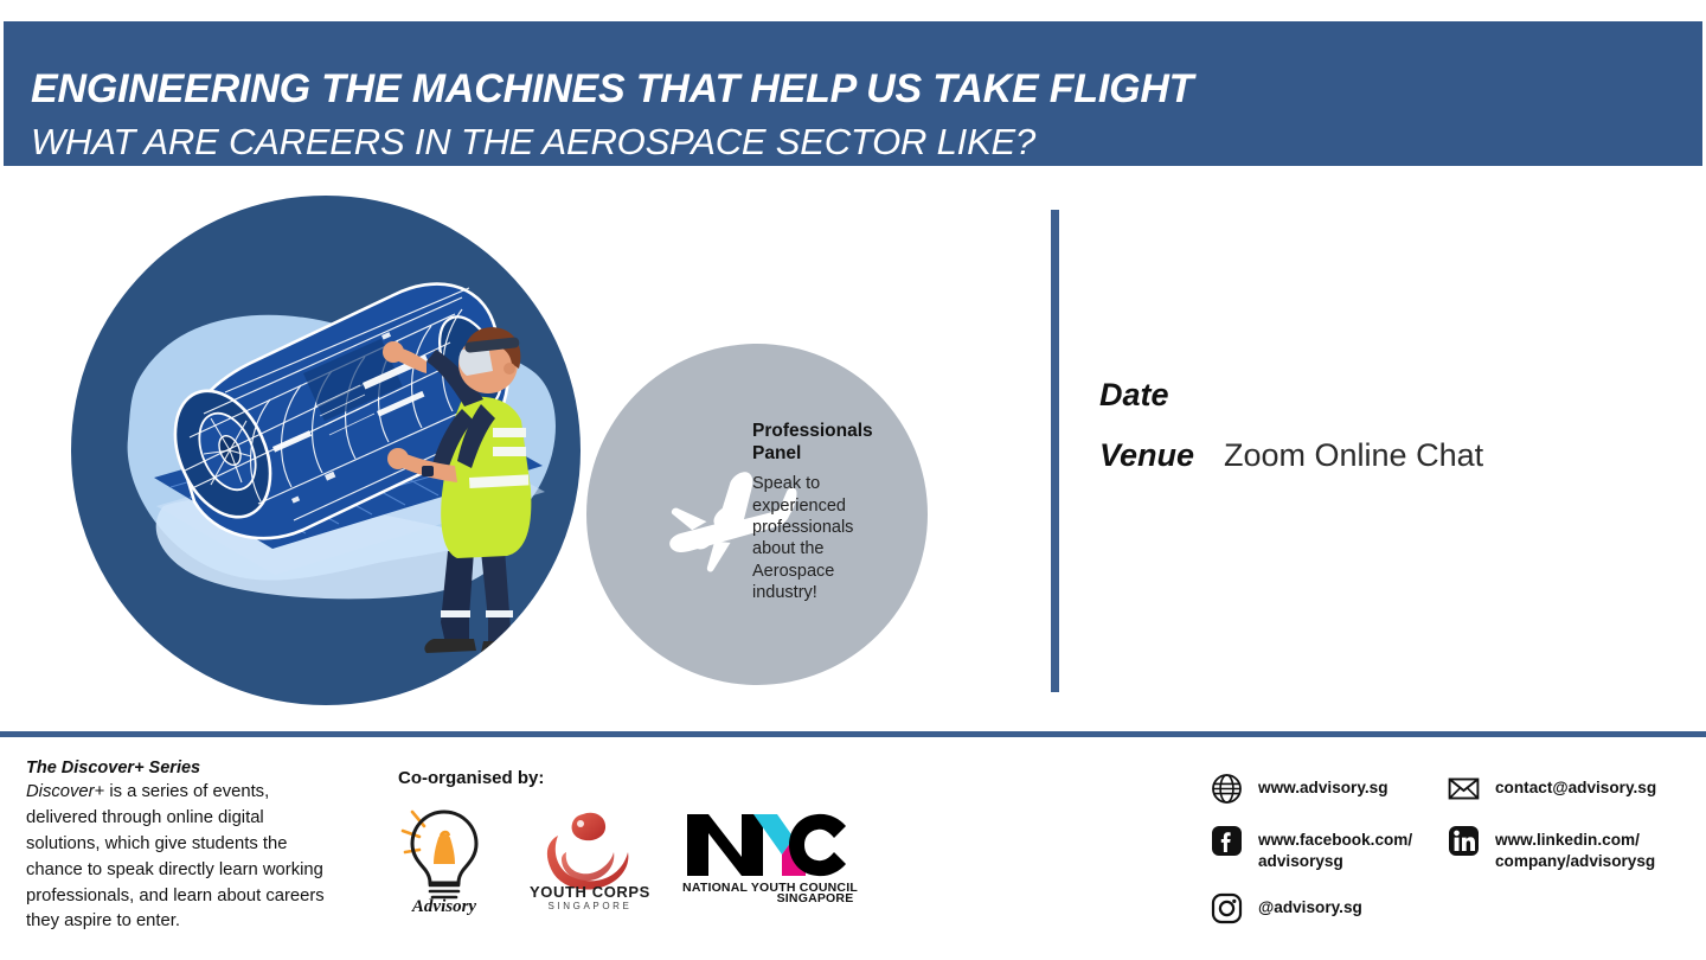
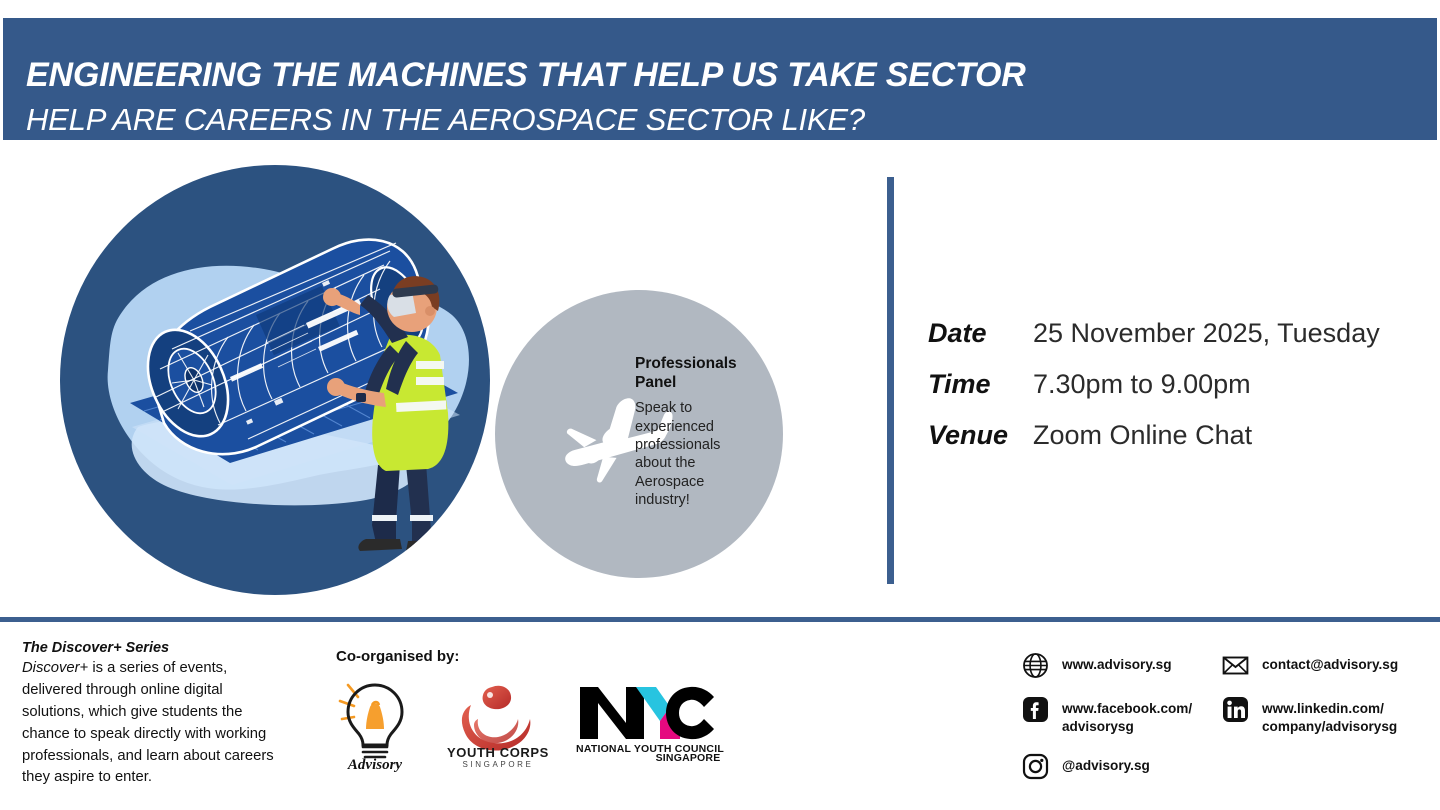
- ENGINEERING THE MACHINES THAT HELP US TAKE FLIGHT
+ ENGINEERING THE MACHINES THAT HELP US TAKE SECTOR
- WHAT ARE CAREERS IN THE AEROSPACE SECTOR LIKE?
+ HELP ARE CAREERS IN THE AEROSPACE SECTOR LIKE?
  Professionals Panel
  Speak to experienced professionals about the Aerospace industry!
  Date
+ 25 November 2025, Tuesday
+ Time
+ 7.30pm to 9.00pm
  Venue
  Zoom Online Chat
  The Discover+ Series
- Discover+ is a series of events, delivered through online digital solutions, which give students the chance to speak directly learn working professionals, and learn about careers they aspire to enter.
+ Discover+ is a series of events, delivered through online digital solutions, which give students the chance to speak directly with working professionals, and learn about careers they aspire to enter.
  Co-organised by:
  Advisory
  YOUTH CORPS
  SINGAPORE
  NATIONAL YOUTH COUNCIL
  SINGAPORE
  www.advisory.sg
  www.facebook.com/ advisorysg
  @advisory.sg
  contact@advisory.sg
  www.linkedin.com/ company/advisorysg
